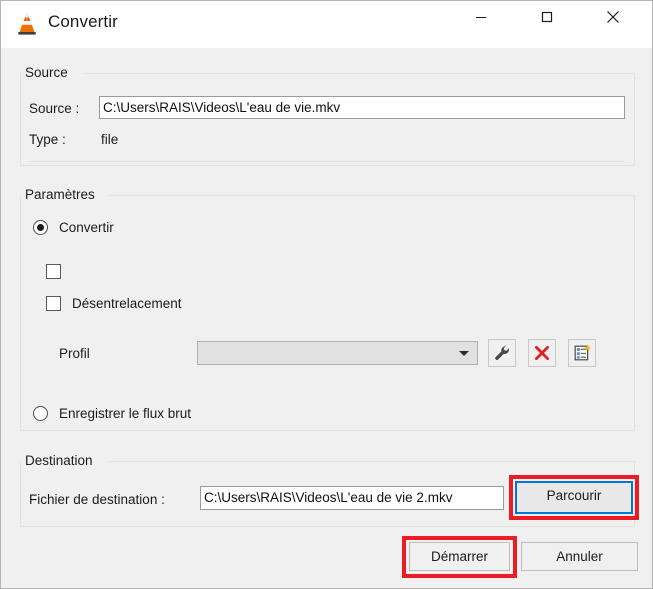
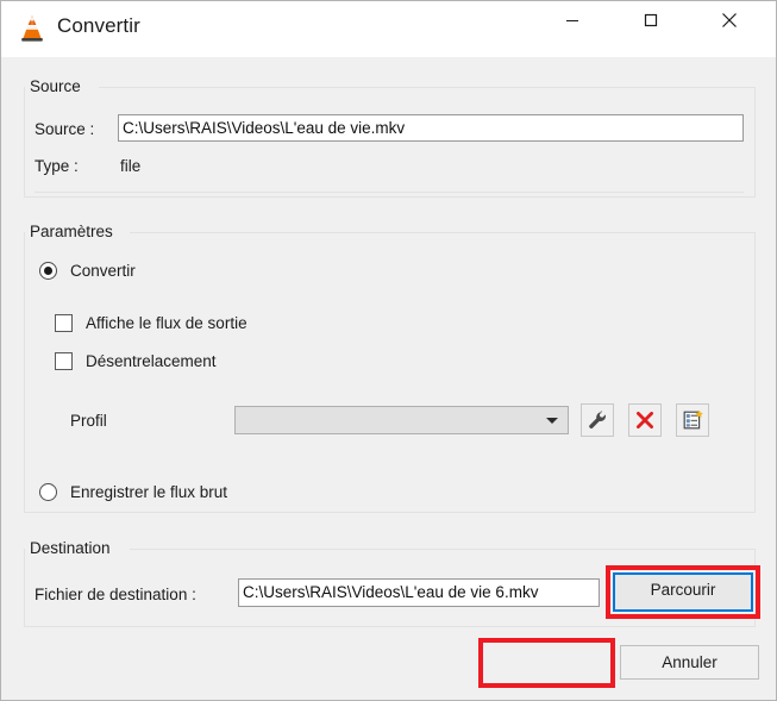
  Convertir
  Source
  Source :
  C:\Users\RAIS\Videos\L'eau de vie.mkv
  Type :
  file
  Paramètres
  Convertir
+ Affiche le flux de sortie
  Désentrelacement
  Profil
  Enregistrer le flux brut
  Destination
  Fichier de destination :
- C:\Users\RAIS\Videos\L'eau de vie 2.mkv
+ C:\Users\RAIS\Videos\L'eau de vie 6.mkv
  Parcourir
- Démarrer
  Annuler
